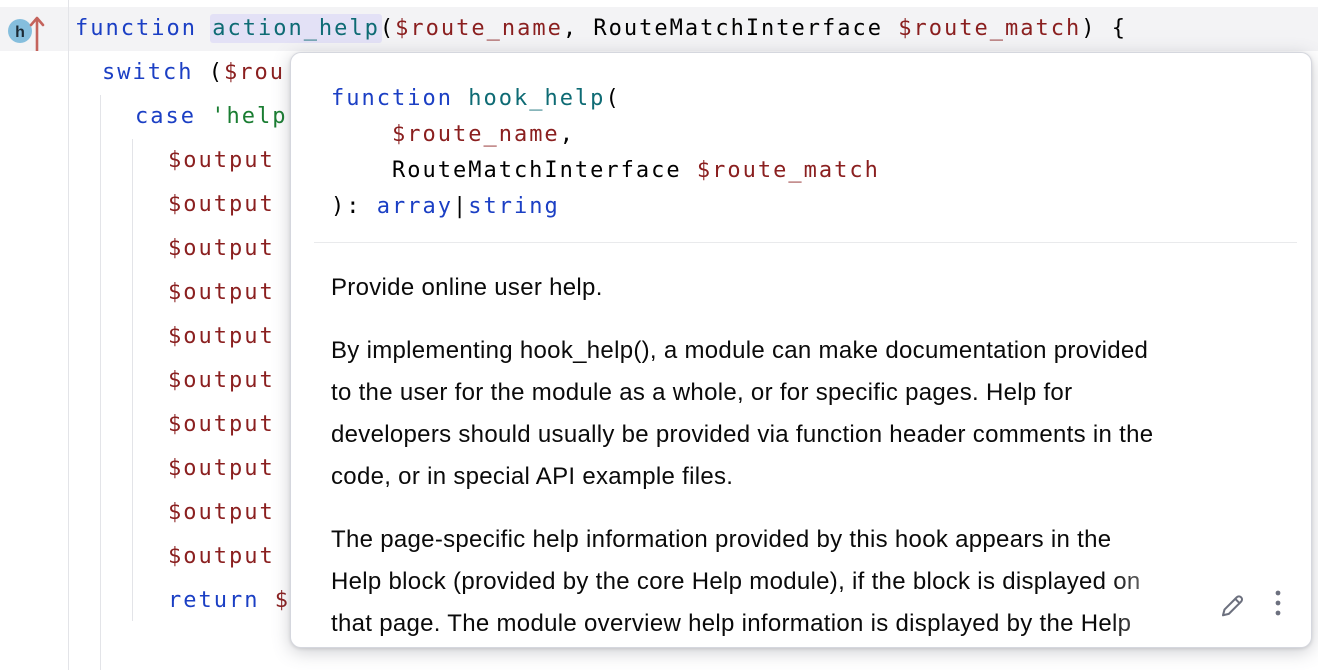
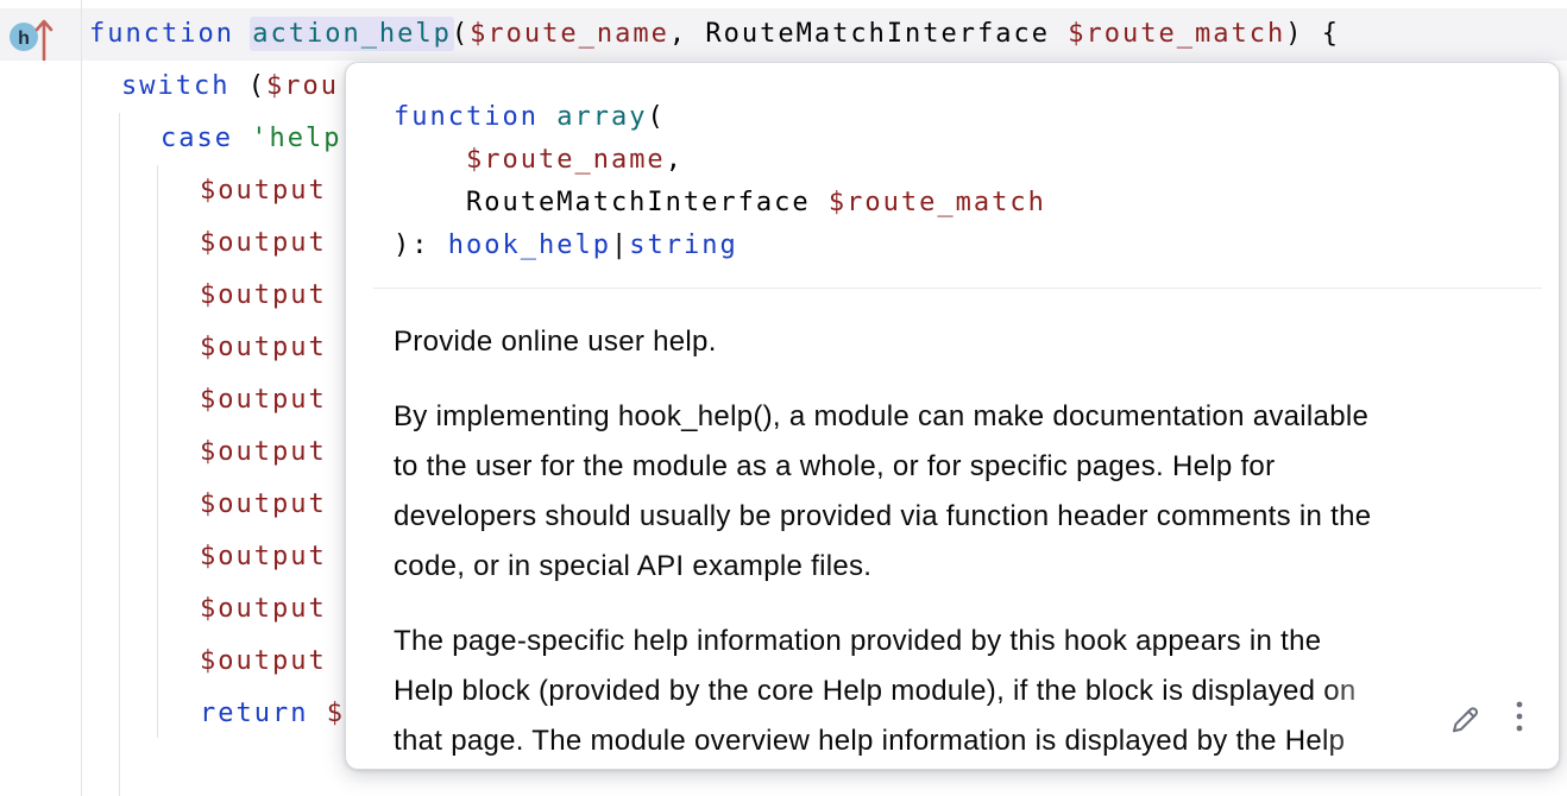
  h
  function action_help($route_name, RouteMatchInterface $route_match) {
  switch ($rou
  case 'help
  $output
  $output
  $output
  $output
  $output
  $output
  $output
  $output
  $output
  $output
  return $
- function hook_help(
+ function array(
  $route_name,
  RouteMatchInterface $route_match
- ): array|string
+ ): hook_help|string
  Provide online user help.
- By implementing hook_help(), a module can make documentation provided
+ By implementing hook_help(), a module can make documentation available
  to the user for the module as a whole, or for specific pages. Help for
  developers should usually be provided via function header comments in the
  code, or in special API example files.
  The page-specific help information provided by this hook appears in the
  Help block (provided by the core Help module), if the block is displayed
  that page. The module overview help information is displayed by the He
